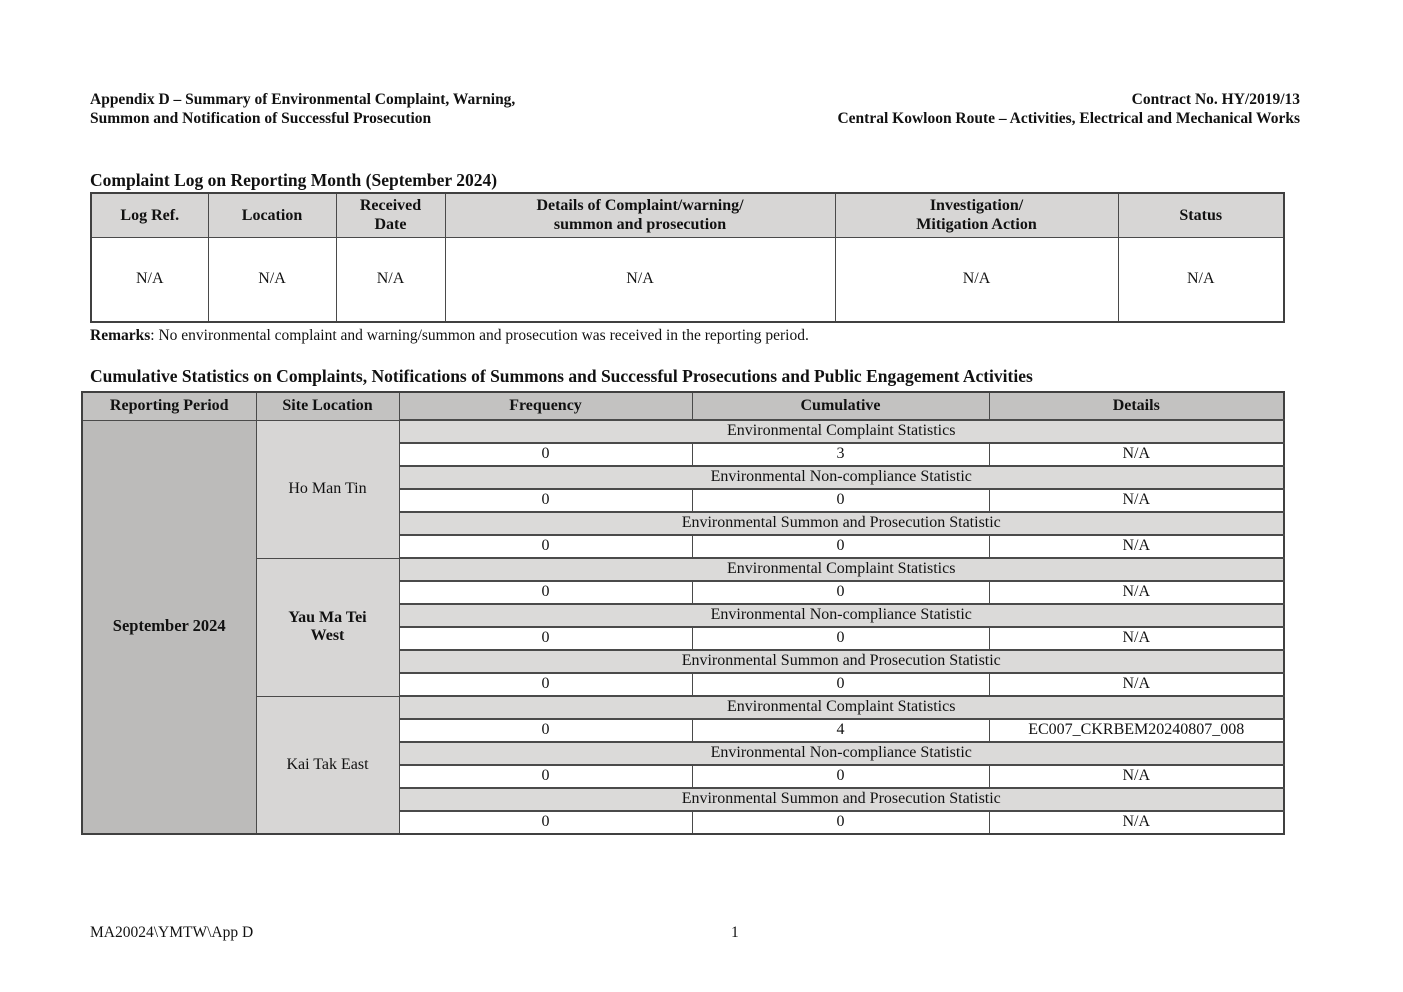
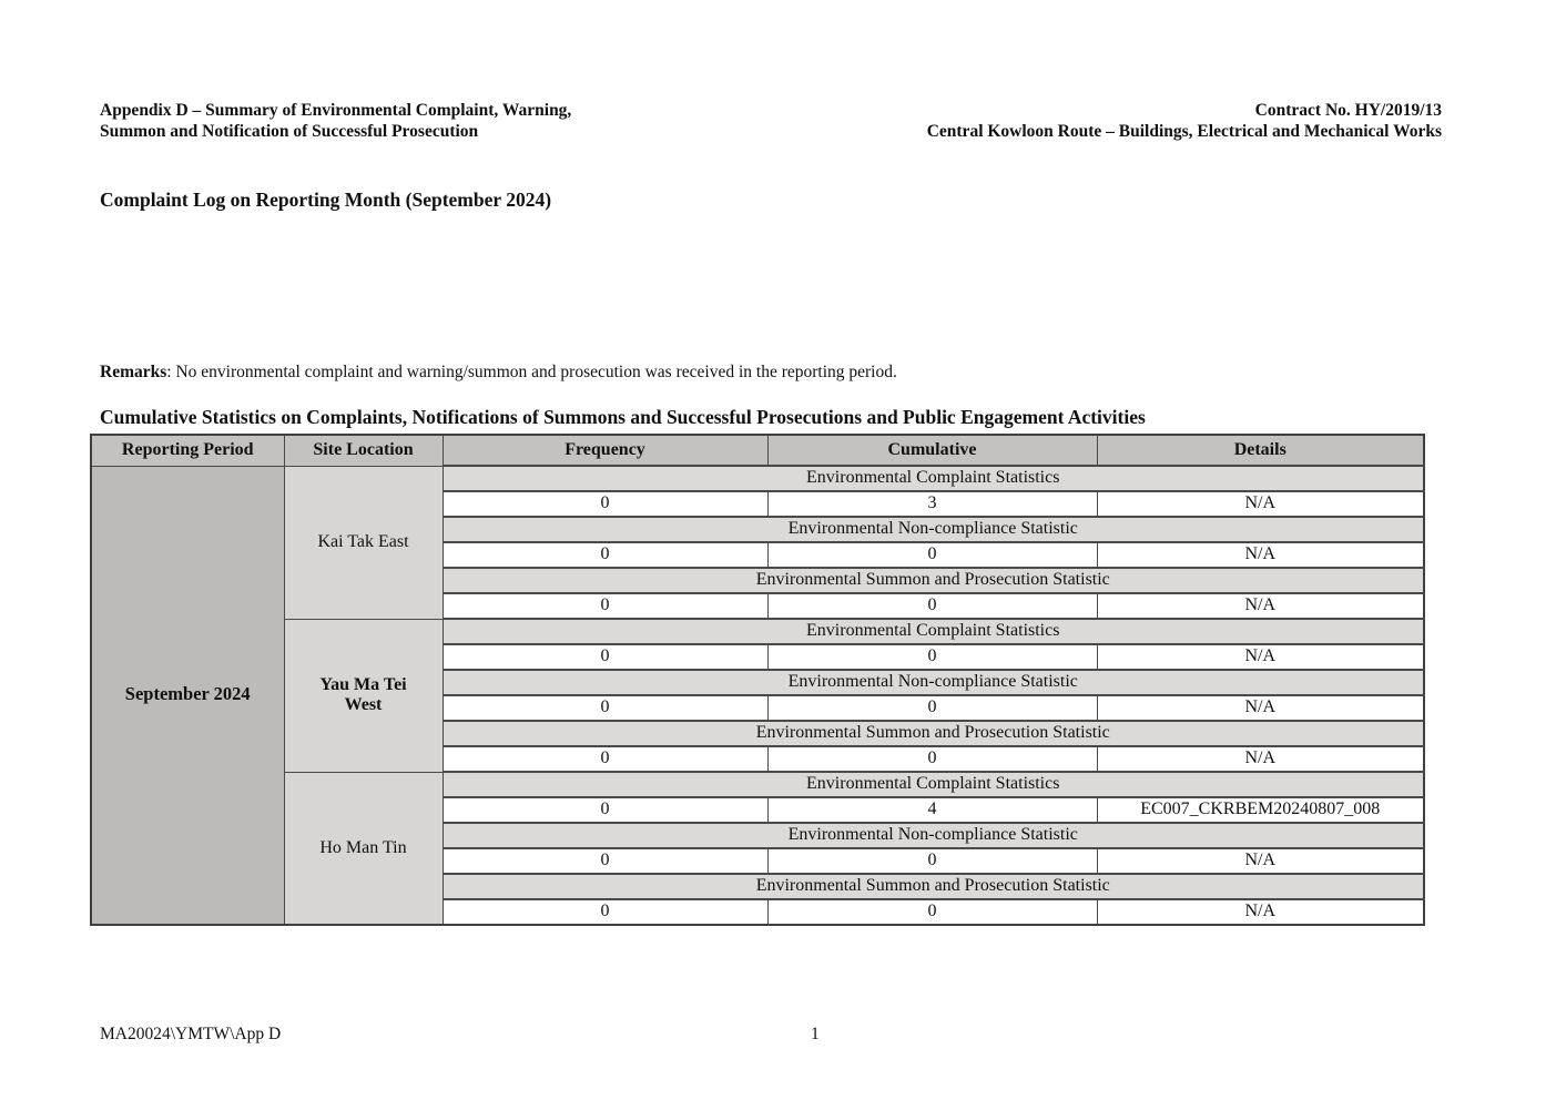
  Appendix D – Summary of Environmental Complaint, Warning,
  Summon and Notification of Successful Prosecution
  Contract No. HY/2019/13
- Central Kowloon Route – Activities, Electrical and Mechanical Works
+ Central Kowloon Route – Buildings, Electrical and Mechanical Works
  Complaint Log on Reporting Month (September 2024)
- Log Ref.	Location	Received Date	Details of Complaint/warning/ summon and prosecution	Investigation/ Mitigation Action	Status
- N/A	N/A	N/A	N/A	N/A	N/A
  Remarks: No environmental complaint and warning/summon and prosecution was received in the reporting period.
  Cumulative Statistics on Complaints, Notifications of Summons and Successful Prosecutions and Public Engagement Activities
  Reporting Period	Site Location	Frequency	Cumulative	Details
- September 2024	Ho Man Tin	Environmental Complaint Statistics
+ September 2024	Kai Tak East	Environmental Complaint Statistics
  0	3	N/A
  Environmental Non-compliance Statistic
  0	0	N/A
  Environmental Summon and Prosecution Statistic
  0	0	N/A
  Yau Ma Tei West	Environmental Complaint Statistics
  0	0	N/A
  Environmental Non-compliance Statistic
  0	0	N/A
  Environmental Summon and Prosecution Statistic
  0	0	N/A
- Kai Tak East	Environmental Complaint Statistics
+ Ho Man Tin	Environmental Complaint Statistics
  0	4	EC007_CKRBEM20240807_008
  Environmental Non-compliance Statistic
  0	0	N/A
  Environmental Summon and Prosecution Statistic
  0	0	N/A
  MA20024\YMTW\App D
  1
